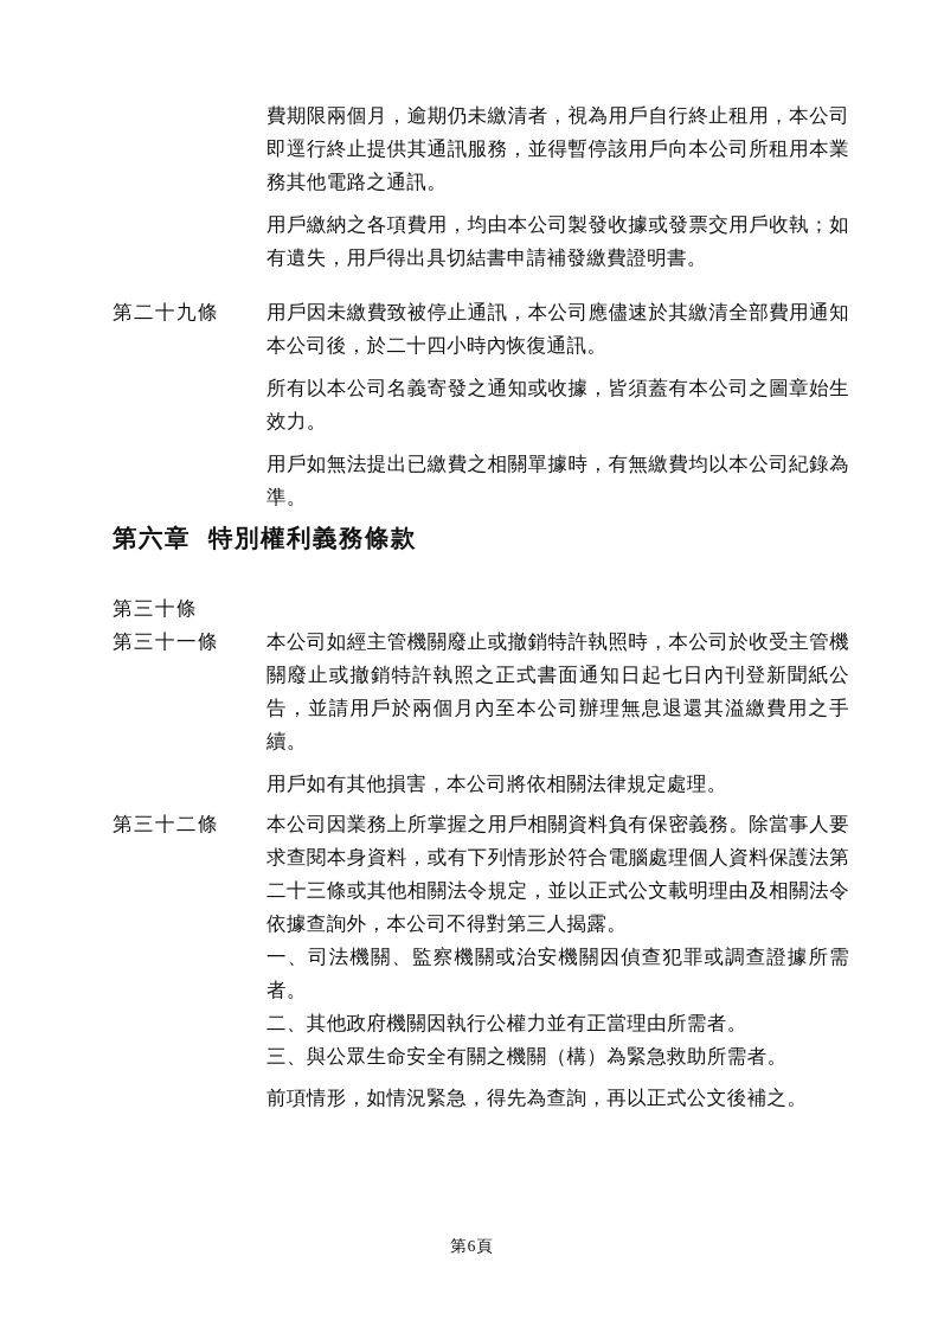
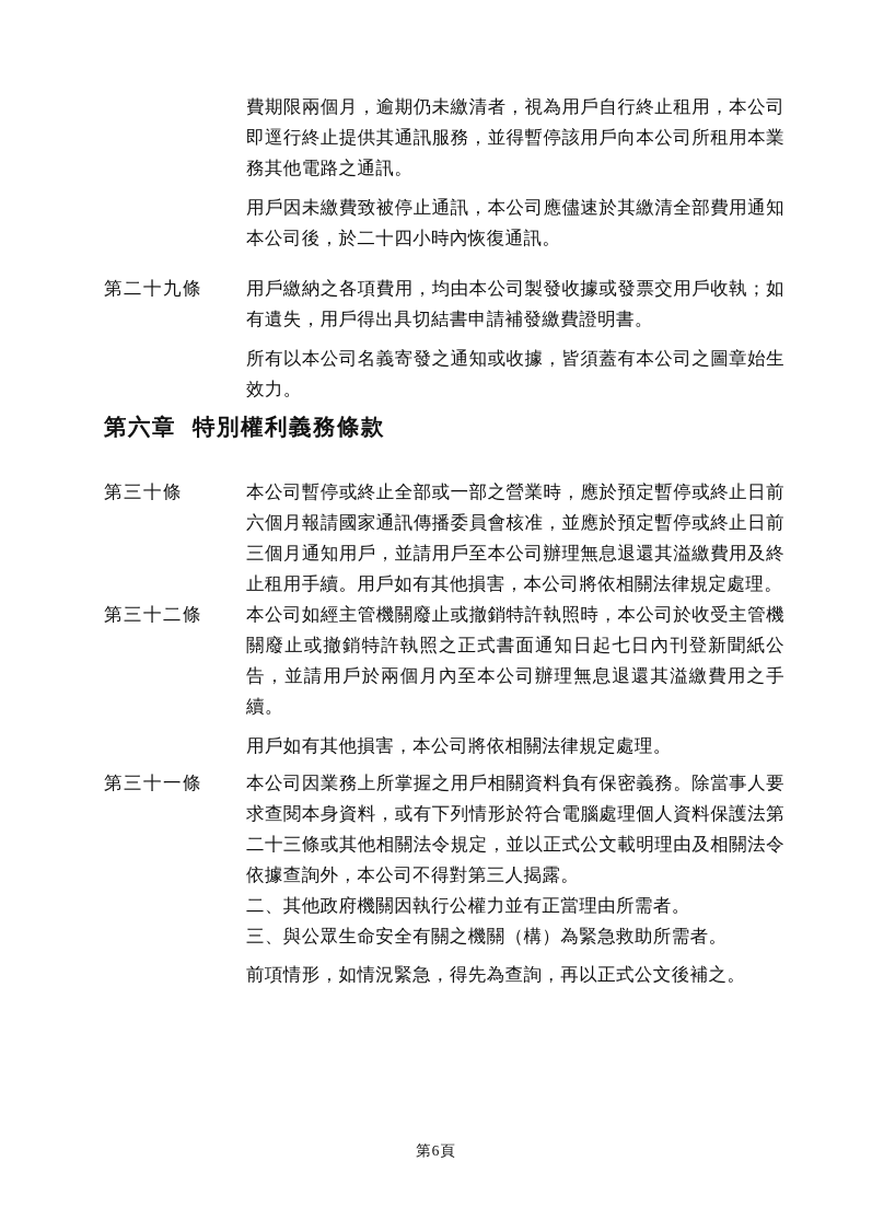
  費期限兩個月，逾期仍未繳清者，視為用戶自行終止租用，本公司即逕行終止提供其通訊服務，並得暫停該用戶向本公司所租用本業務其他電路之通訊。
- 用戶繳納之各項費用，均由本公司製發收據或發票交用戶收執；如有遺失，用戶得出具切結書申請補發繳費證明書。
+ 用戶因未繳費致被停止通訊，本公司應儘速於其繳清全部費用通知本公司後，於二十四小時內恢復通訊。
  第二十九條
- 用戶因未繳費致被停止通訊，本公司應儘速於其繳清全部費用通知本公司後，於二十四小時內恢復通訊。
+ 用戶繳納之各項費用，均由本公司製發收據或發票交用戶收執；如有遺失，用戶得出具切結書申請補發繳費證明書。
  所有以本公司名義寄發之通知或收據，皆須蓋有本公司之圖章始生效力。
- 用戶如無法提出已繳費之相關單據時，有無繳費均以本公司紀錄為準。
  第六章 特別權利義務條款
  第三十條
+ 本公司暫停或終止全部或一部之營業時，應於預定暫停或終止日前六個月報請國家通訊傳播委員會核准，並應於預定暫停或終止日前三個月通知用戶，並請用戶至本公司辦理無息退還其溢繳費用及終止租用手續。用戶如有其他損害，本公司將依相關法律規定處理。
- 第三十一條
+ 第三十二條
  本公司如經主管機關廢止或撤銷特許執照時，本公司於收受主管機關廢止或撤銷特許執照之正式書面通知日起七日內刊登新聞紙公告，並請用戶於兩個月內至本公司辦理無息退還其溢繳費用之手續。
  用戶如有其他損害，本公司將依相關法律規定處理。
- 第三十二條
+ 第三十一條
  本公司因業務上所掌握之用戶相關資料負有保密義務。除當事人要求查閱本身資料，或有下列情形於符合電腦處理個人資料保護法第二十三條或其他相關法令規定，並以正式公文載明理由及相關法令依據查詢外，本公司不得對第三人揭露。
- 一、司法機關、監察機關或治安機關因偵查犯罪或調查證據所需者。
  二、其他政府機關因執行公權力並有正當理由所需者。
  三、與公眾生命安全有關之機關（構）為緊急救助所需者。
  前項情形，如情況緊急，得先為查詢，再以正式公文後補之。
  第6頁
